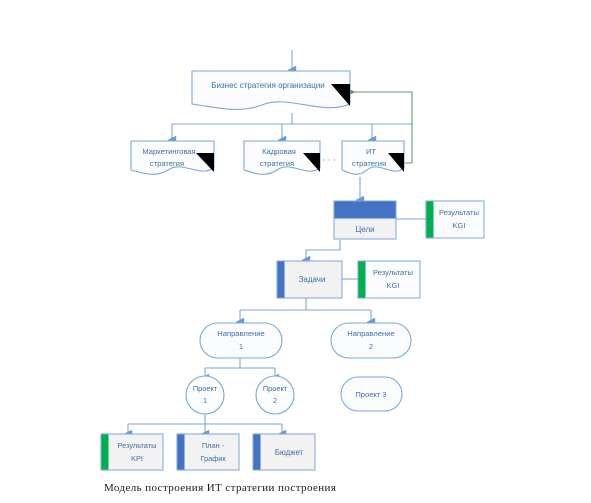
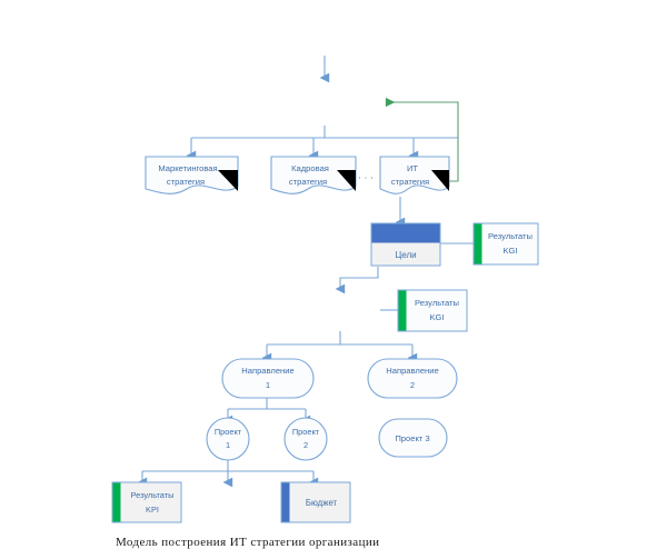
- Бизнес стратегия организации
  Маркетинговая
  стратегия
  Кадровая
  стратегия
  · · ·
  ИТ
  стратегия
  Цели
  Результаты
  KGI
- Задачи
  Результаты
  KGI
  Направление
  1
  Направление
  2
  Проект
  1
  Проект
  2
  Проект 3
  Результаты
  KPI
- План -
- График
  Бюджет
- Модель построения ИТ стратегии построения
+ Модель построения ИТ стратегии организации
